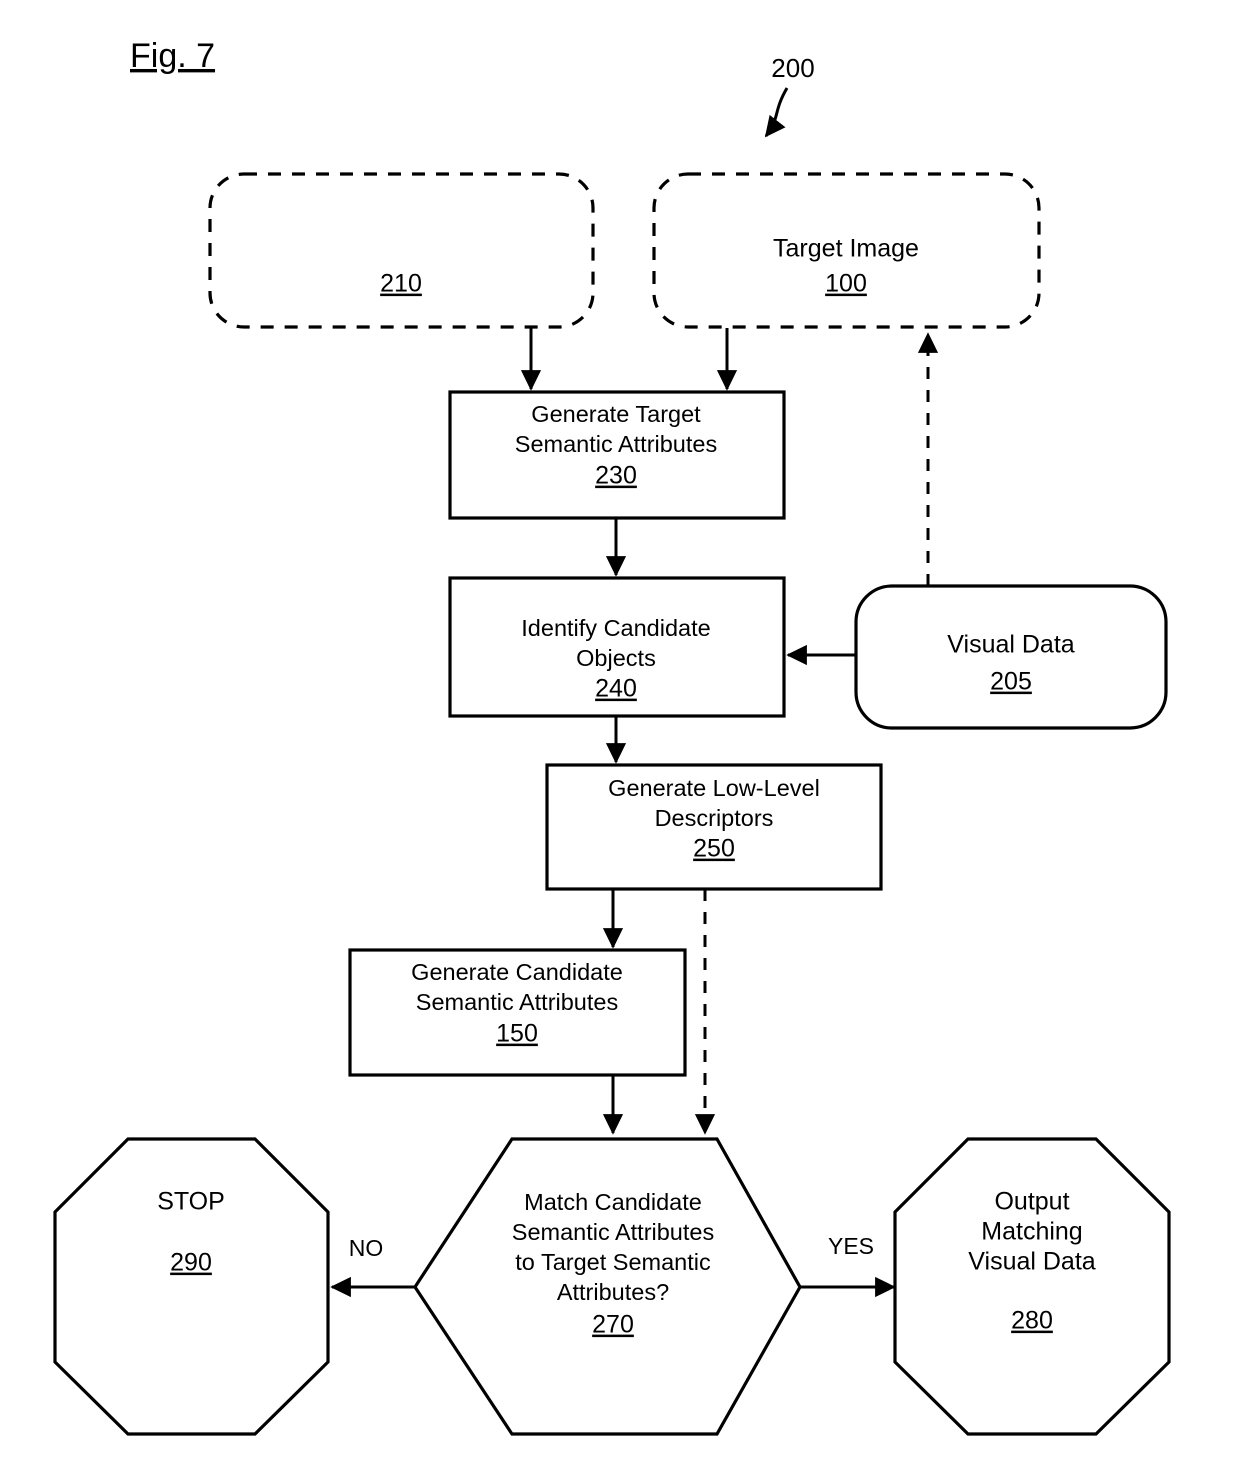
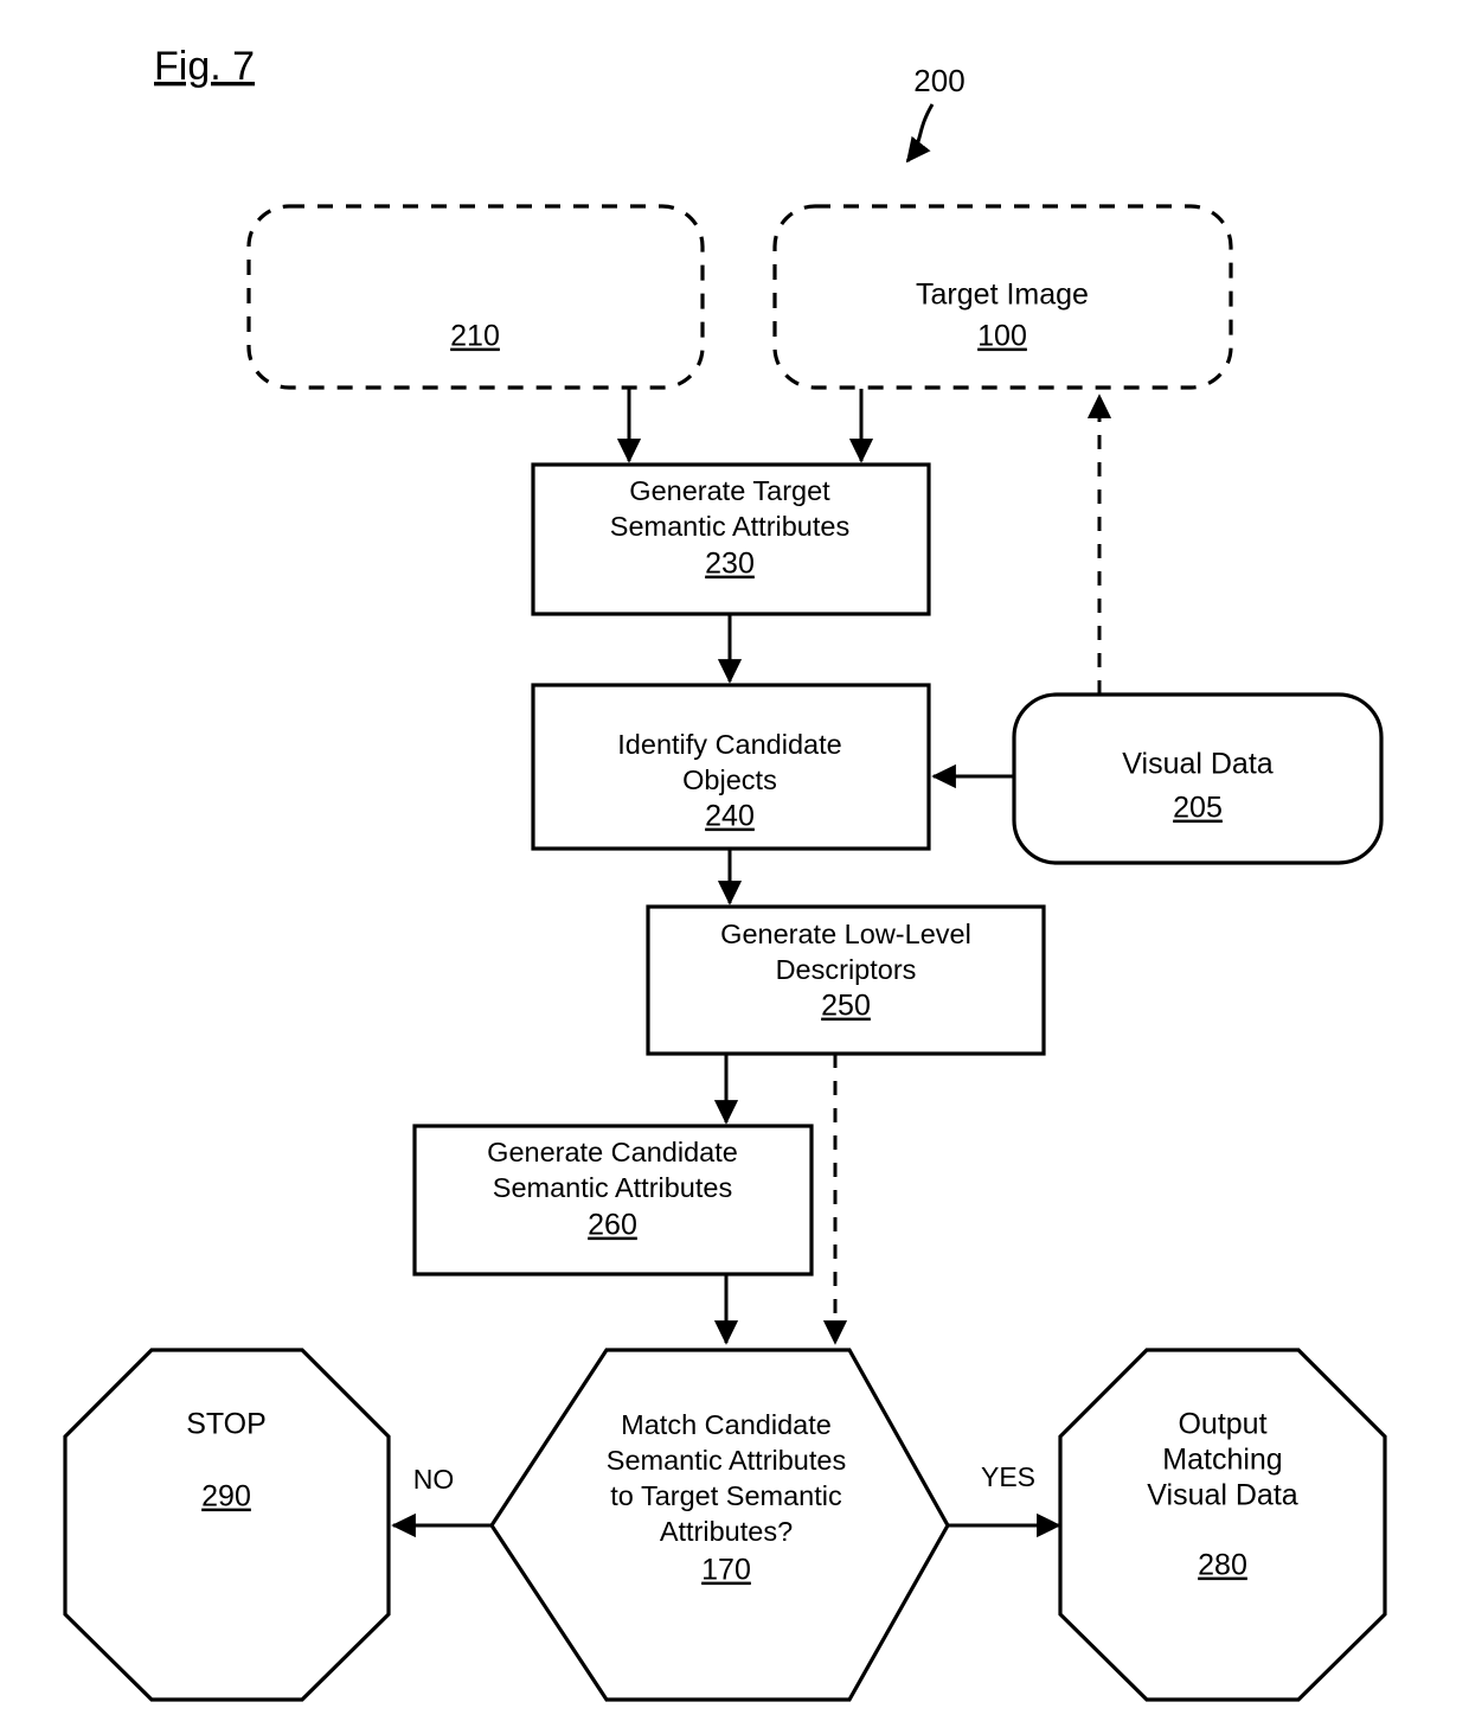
  Fig. 7
  200
  210
  Target Image
  100
  Generate Target
  Semantic Attributes
  230
  Identify Candidate
  Objects
  240
  Visual Data
  205
  Generate Low-Level
  Descriptors
  250
  Generate Candidate
  Semantic Attributes
- 150
+ 260
  Match Candidate
  Semantic Attributes
  to Target Semantic
  Attributes?
- 270
+ 170
  NO
  STOP
  290
  YES
  Output
  Matching
  Visual Data
  280
